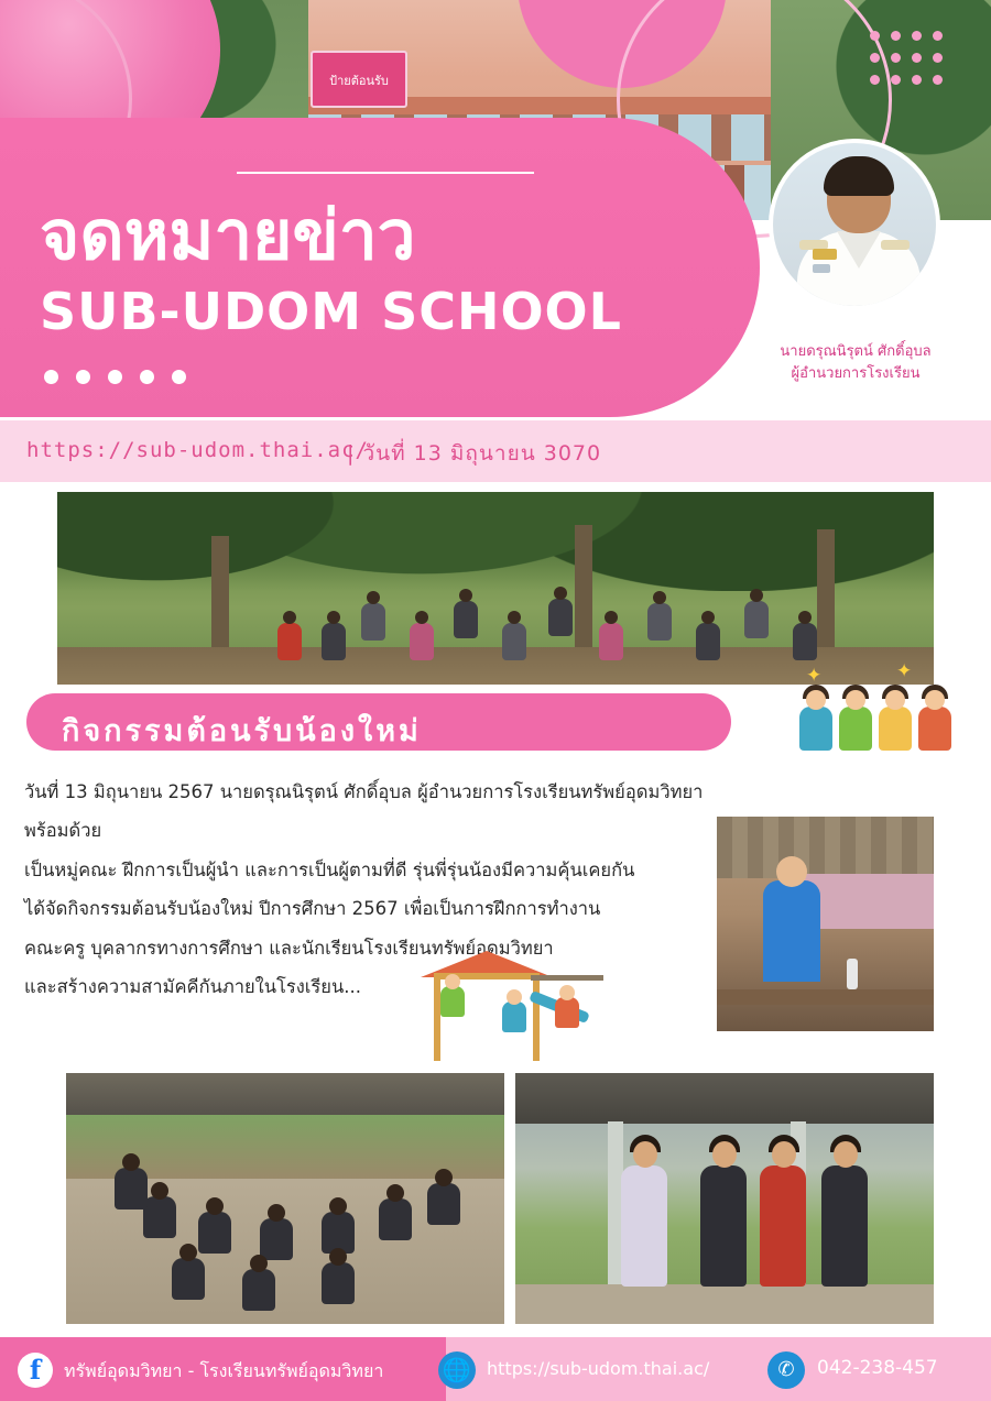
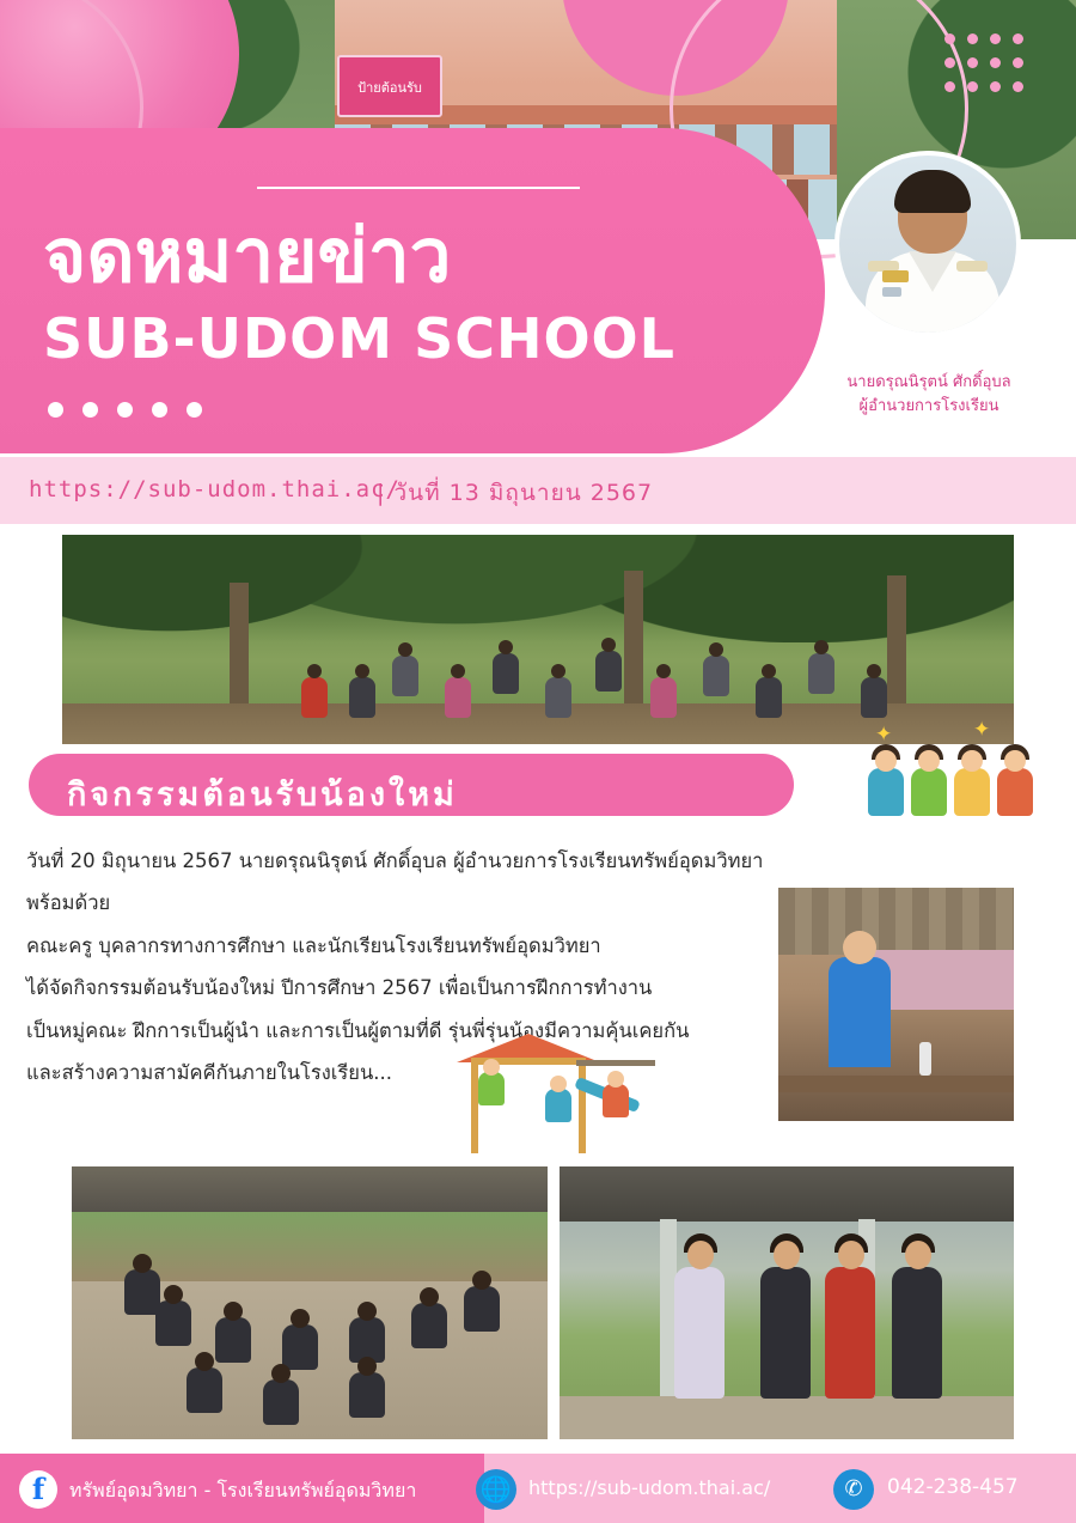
  ป้ายต้อนรับ
  จดหมายข่าว
  SUB-UDOM SCHOOL
  นายดรุณนิรุตน์ ศักดิ์อุบล
  ผู้อำนวยการโรงเรียน
  https://sub-udom.thai.ac/
- | วันที่ 13 มิถุนายน 3070
+ | วันที่ 13 มิถุนายน 2567
  กิจกรรมต้อนรับน้องใหม่
  ✦
  ✦
- วันที่ 13 มิถุนายน 2567 นายดรุณนิรุตน์ ศักดิ์อุบล ผู้อำนวยการโรงเรียนทรัพย์อุดมวิทยา พร้อมด้วย
+ วันที่ 20 มิถุนายน 2567 นายดรุณนิรุตน์ ศักดิ์อุบล ผู้อำนวยการโรงเรียนทรัพย์อุดมวิทยา พร้อมด้วย
- เป็นหมู่คณะ ฝึกการเป็นผู้นำ และการเป็นผู้ตามที่ดี รุ่นพี่รุ่นน้องมีความคุ้นเคยกัน
+ คณะครู บุคลากรทางการศึกษา และนักเรียนโรงเรียนทรัพย์อุดมวิทยา
  ได้จัดกิจกรรมต้อนรับน้องใหม่ ปีการศึกษา 2567 เพื่อเป็นการฝึกการทำงาน
- คณะครู บุคลากรทางการศึกษา และนักเรียนโรงเรียนทรัพย์อุดมวิทยา
+ เป็นหมู่คณะ ฝึกการเป็นผู้นำ และการเป็นผู้ตามที่ดี รุ่นพี่รุ่นน้องมีความคุ้นเคยกัน
  และสร้างความสามัคคีกันภายในโรงเรียน...
  f
  ทรัพย์อุดมวิทยา - โรงเรียนทรัพย์อุดมวิทยา
  🌐
  https://sub-udom.thai.ac/
  ✆
  042-238-457
